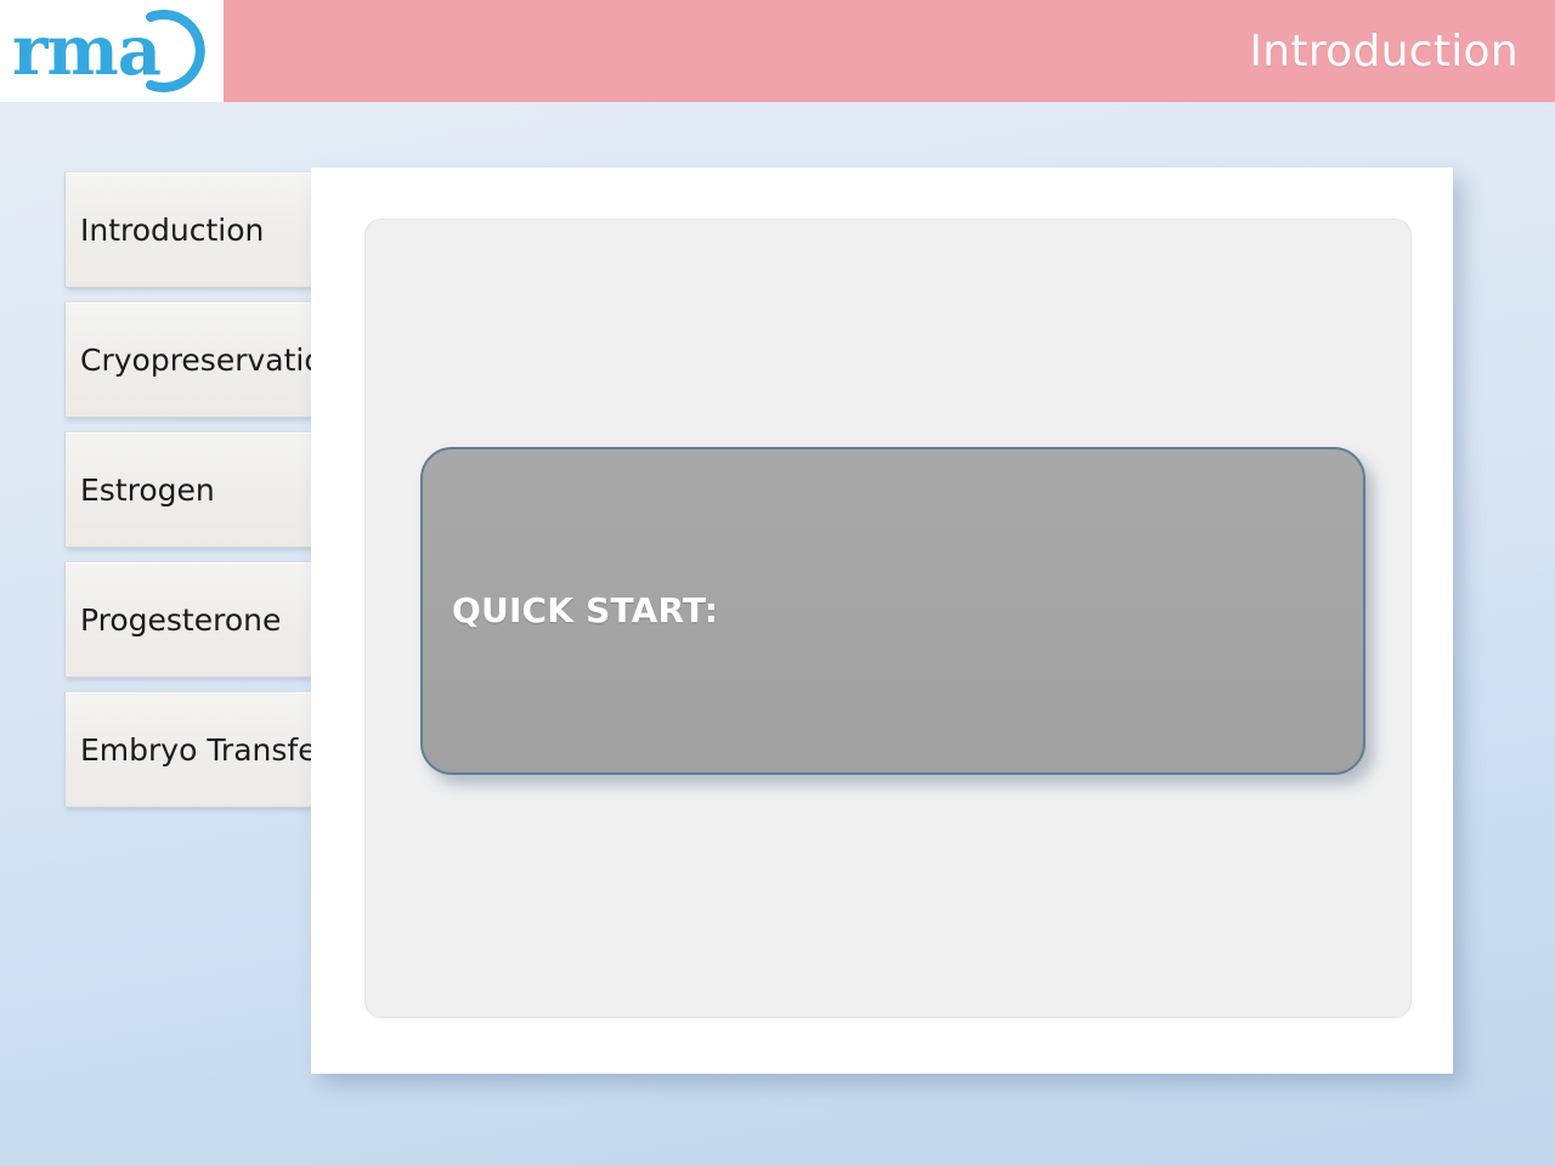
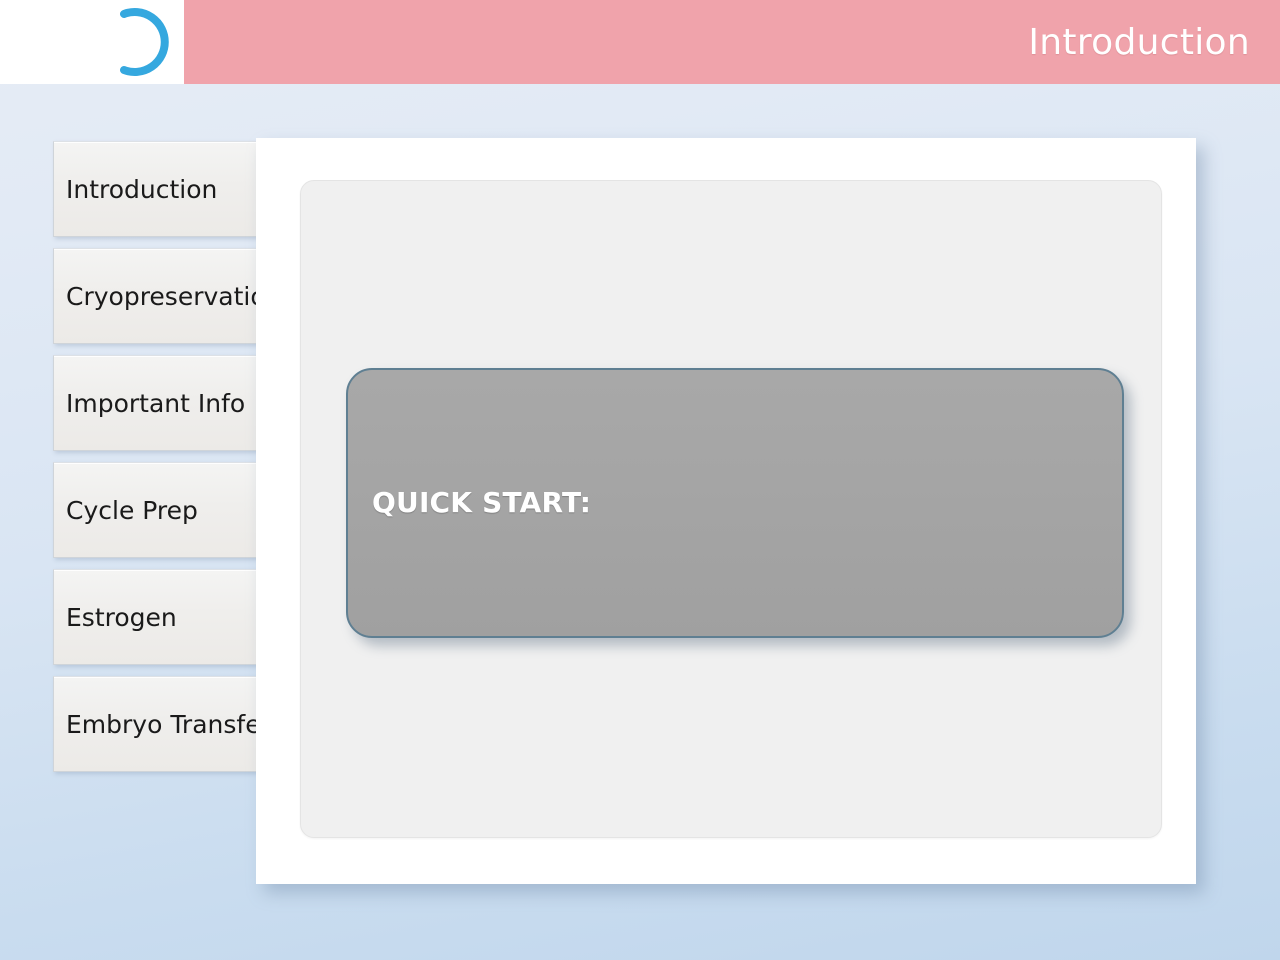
- rma
  Introduction
  Introduction
  Cryopreservati
+ Important Info
+ Cycle Prep
  Estrogen
- Progesterone
  Embryo Transfe
  QUICK START:
